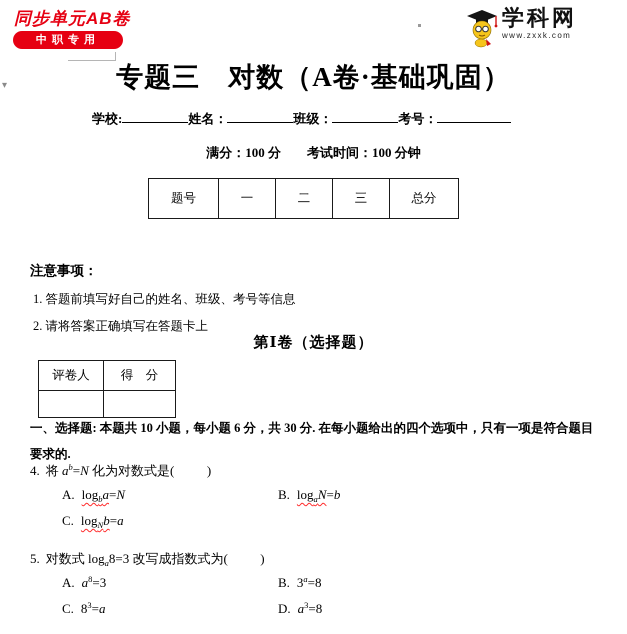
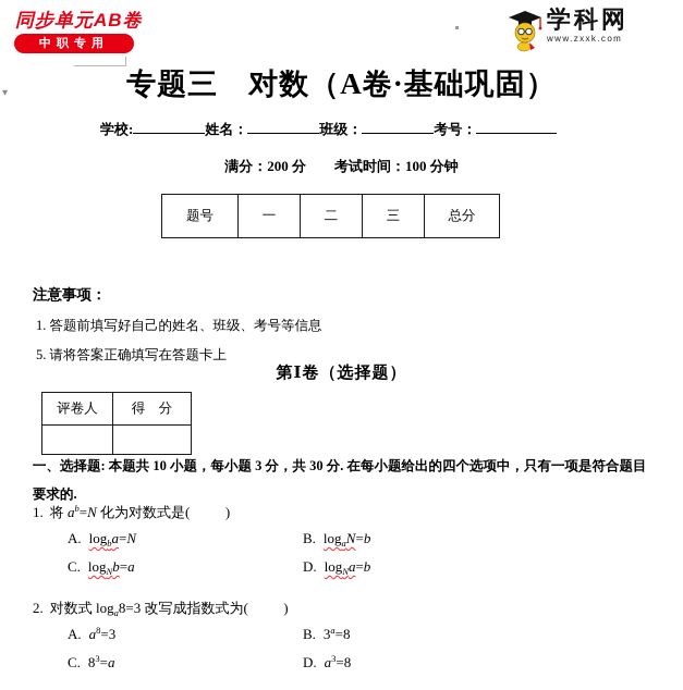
  同步单元AB卷
  中职专用
  学科网
  www.zxxk.com
  ▾
  专题三 对数（A卷·基础巩固）
  学校: 姓名： 班级： 考号：
- 满分：100 分 考试时间：100 分钟
+ 满分：200 分 考试时间：100 分钟
  题号	一	二	三	总分
  注意事项：
  1. 答题前填写好自己的姓名、班级、考号等信息
- 2. 请将答案正确填写在答题卡上
+ 5. 请将答案正确填写在答题卡上
  第Ⅰ卷（选择题）
  评卷人	得 分
- 一、选择题: 本题共 10 小题，每小题 6 分，共 30 分. 在每小题给出的四个选项中，只有一项是符合题目
+ 一、选择题: 本题共 10 小题，每小题 3 分，共 30 分. 在每小题给出的四个选项中，只有一项是符合题目
  要求的.
- 4. 将 ab=N 化为对数式是( )
+ 1. 将 ab=N 化为对数式是( )
  A. logba=N
  B. logaN=b
  C. logNb=a
+ D. logNa=b
- 5. 对数式 loga8=3 改写成指数式为( )
+ 2. 对数式 loga8=3 改写成指数式为( )
  A. a8=3
  B. 3a=8
  C. 83=a
  D. a3=8
